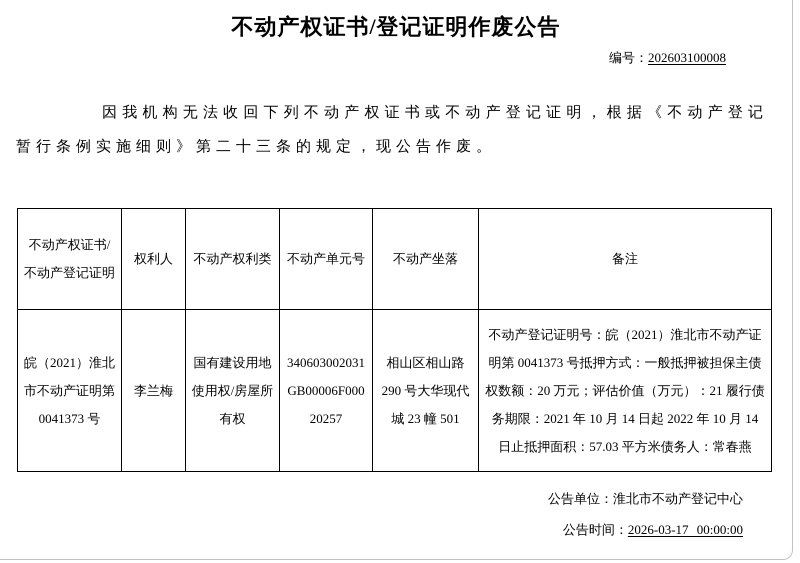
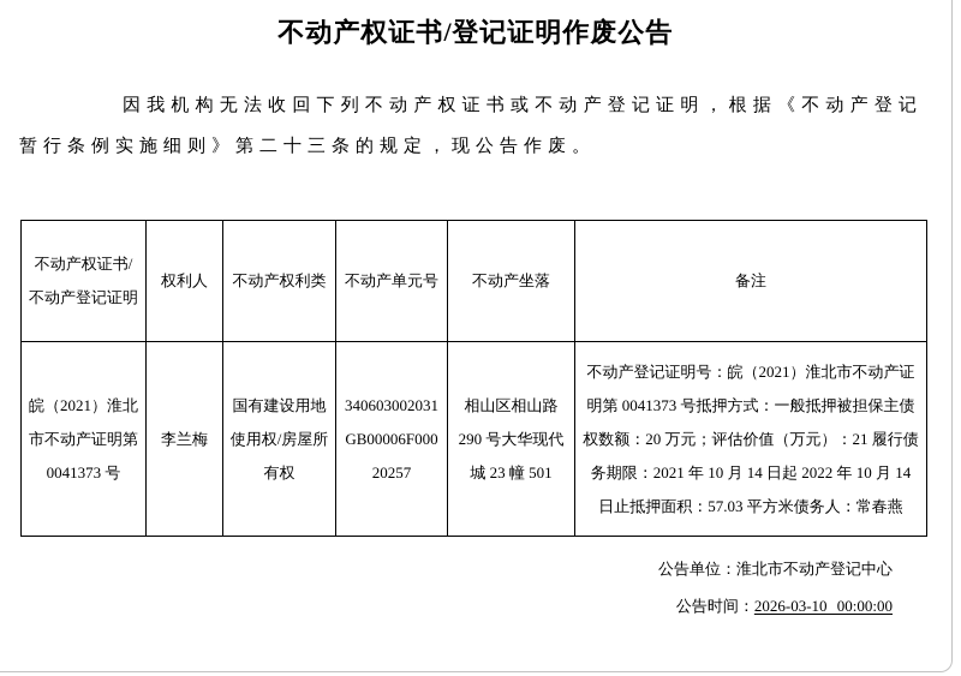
  不动产权证书/登记证明作废公告
- 编号：202603100008
  因我机构无法收回下列不动产权证书或不动产登记证明，根据《不动产登记暂行条例实施细则》第二十三条的规定，现公告作废。
  不动产权证书/不动产登记证明	权利人	不动产权利类	不动产单元号	不动产坐落	备注
  皖（2021）淮北市不动产证明第 0041373 号	李兰梅	国有建设用地使用权/房屋所有权	340603002031GB00006F00020257	相山区相山路 290 号大华现代城 23 幢 501	不动产登记证明号：皖（2021）淮北市不动产证明第 0041373 号抵押方式：一般抵押被担保主债权数额：20 万元；评估价值（万元）：21 履行债务期限：2021 年 10 月 14 日起 2022 年 10 月 14 日止抵押面积：57.03 平方米债务人：常春燕
  公告单位：淮北市不动产登记中心
- 公告时间：2026-03-17 00:00:00
+ 公告时间：2026-03-10 00:00:00
